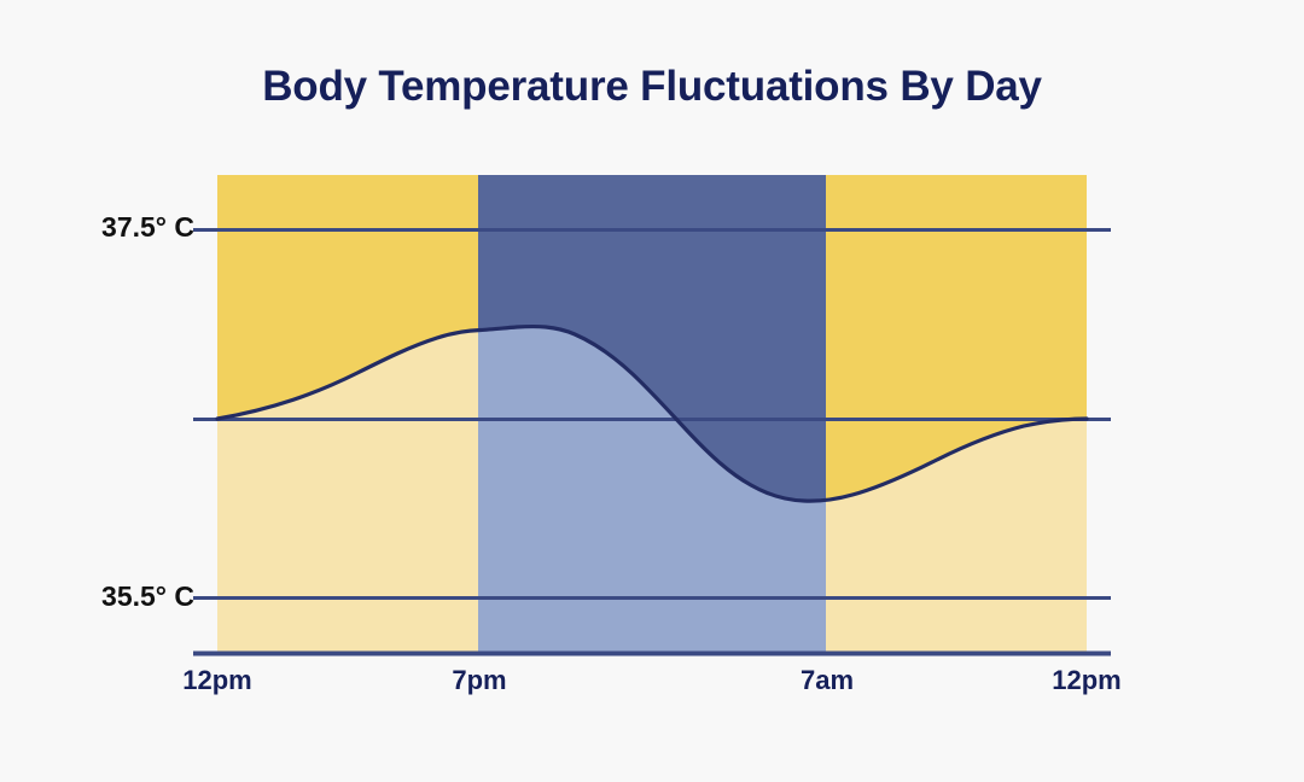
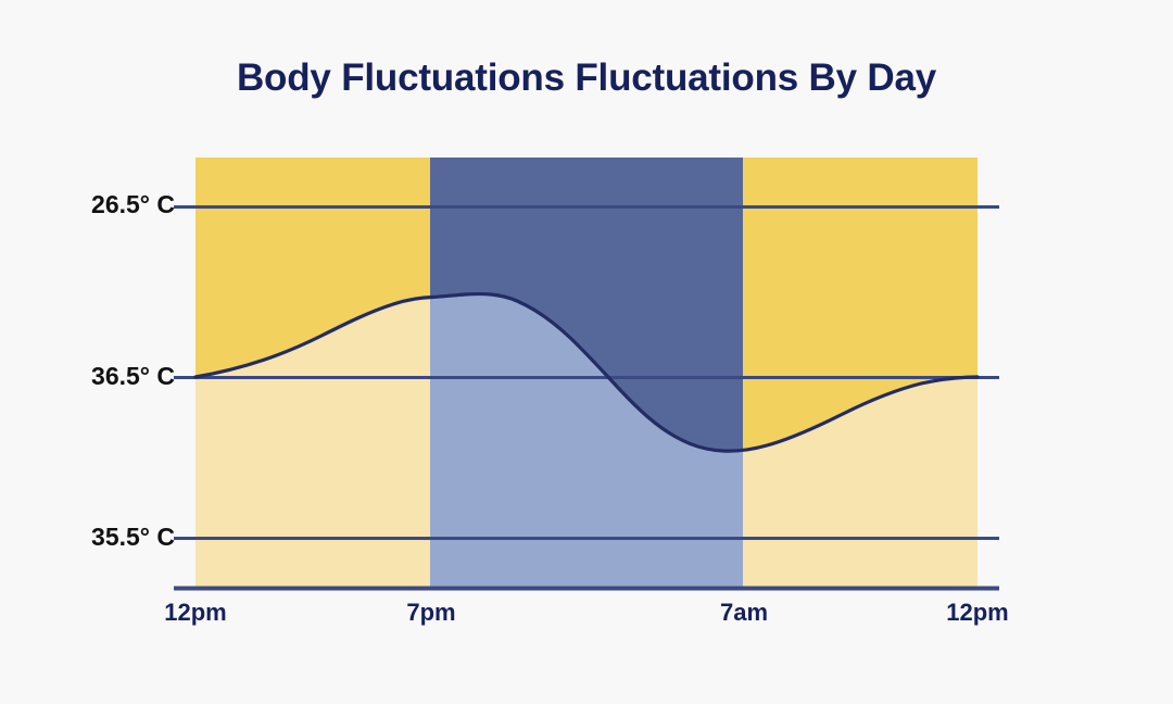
- Body Temperature Fluctuations By Day
+ Body Fluctuations Fluctuations By Day
- 37.5° C
+ 26.5° C
+ 36.5° C
  35.5° C
  12pm
  7pm
  7am
  12pm
